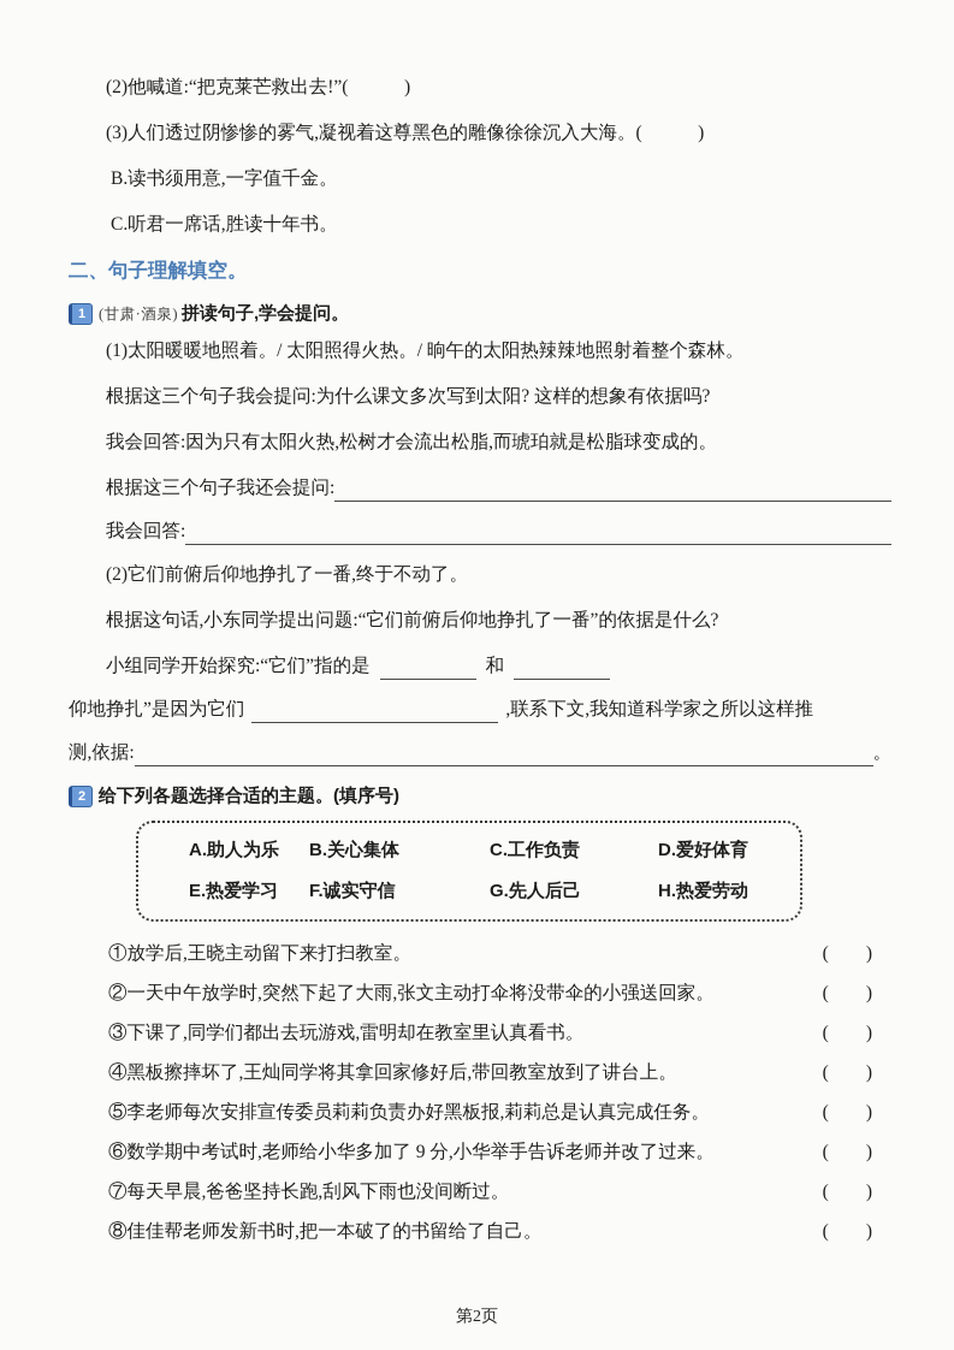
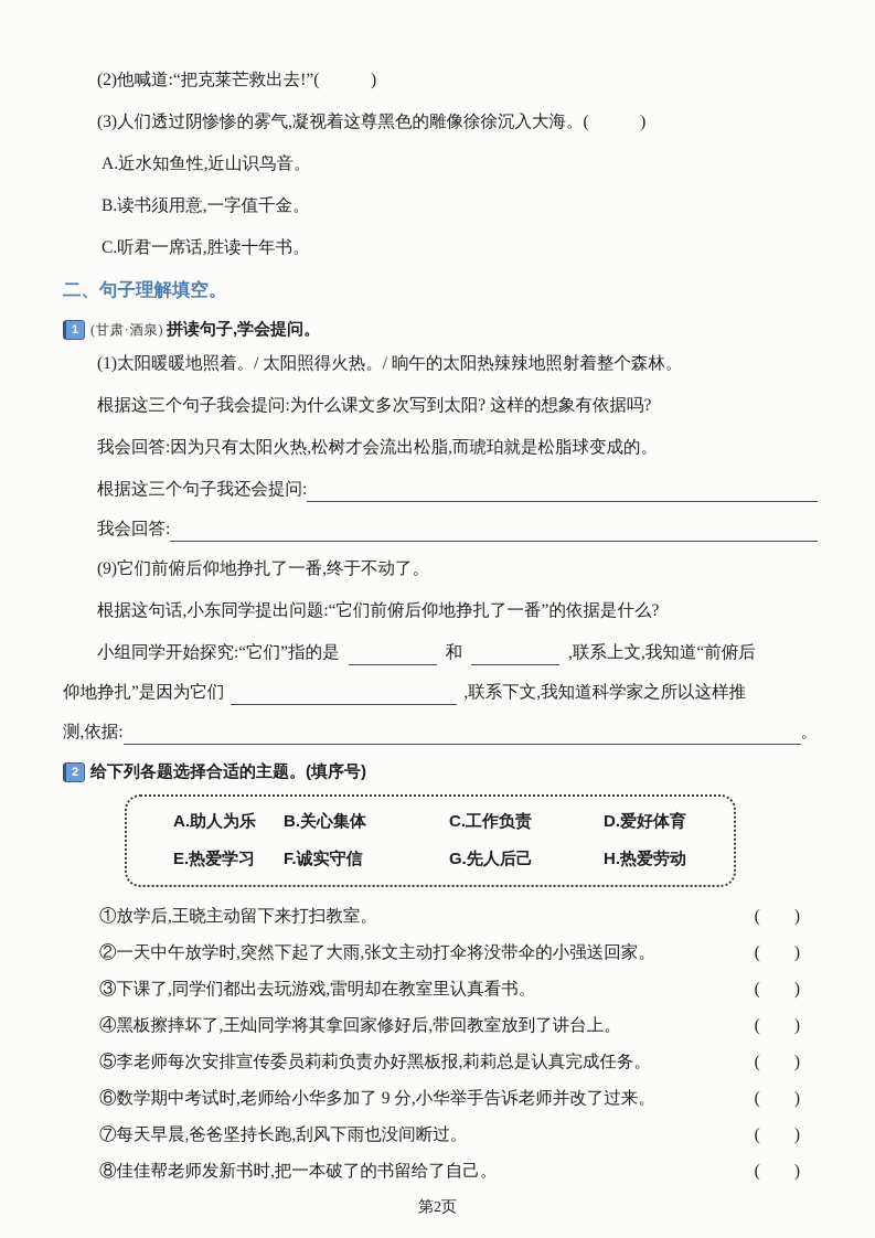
  (2)他喊道:“把克莱芒救出去!”( )
  (3)人们透过阴惨惨的雾气,凝视着这尊黑色的雕像徐徐沉入大海。( )
+ A.近水知鱼性,近山识鸟音。
  B.读书须用意,一字值千金。
  C.听君一席话,胜读十年书。
  二、句子理解填空。
  1
  (甘肃·酒泉)
  拼读句子,学会提问。
  (1)太阳暖暖地照着。/ 太阳照得火热。/ 晌午的太阳热辣辣地照射着整个森林。
  根据这三个句子我会提问:为什么课文多次写到太阳? 这样的想象有依据吗?
  我会回答:因为只有太阳火热,松树才会流出松脂,而琥珀就是松脂球变成的。
  根据这三个句子我还会提问:
  我会回答:
- (2)它们前俯后仰地挣扎了一番,终于不动了。
+ (9)它们前俯后仰地挣扎了一番,终于不动了。
  根据这句话,小东同学提出问题:“它们前俯后仰地挣扎了一番”的依据是什么?
  小组同学开始探究:“它们”指的是
  和
+ ,联系上文,我知道“前俯后
  仰地挣扎”是因为它们
  ,联系下文,我知道科学家之所以这样推
  测,依据:
  。
  2
  给下列各题选择合适的主题。(填序号)
  A.助人为乐
  B.关心集体
  C.工作负责
  D.爱好体育
  E.热爱学习
  F.诚实守信
  G.先人后己
  H.热爱劳动
  ①放学后,王晓主动留下来打扫教室。
  ( )
  ②一天中午放学时,突然下起了大雨,张文主动打伞将没带伞的小强送回家。
  ( )
  ③下课了,同学们都出去玩游戏,雷明却在教室里认真看书。
  ( )
  ④黑板擦摔坏了,王灿同学将其拿回家修好后,带回教室放到了讲台上。
  ( )
  ⑤李老师每次安排宣传委员莉莉负责办好黑板报,莉莉总是认真完成任务。
  ( )
  ⑥数学期中考试时,老师给小华多加了 9 分,小华举手告诉老师并改了过来。
  ( )
  ⑦每天早晨,爸爸坚持长跑,刮风下雨也没间断过。
  ( )
  ⑧佳佳帮老师发新书时,把一本破了的书留给了自己。
  ( )
  第2页
